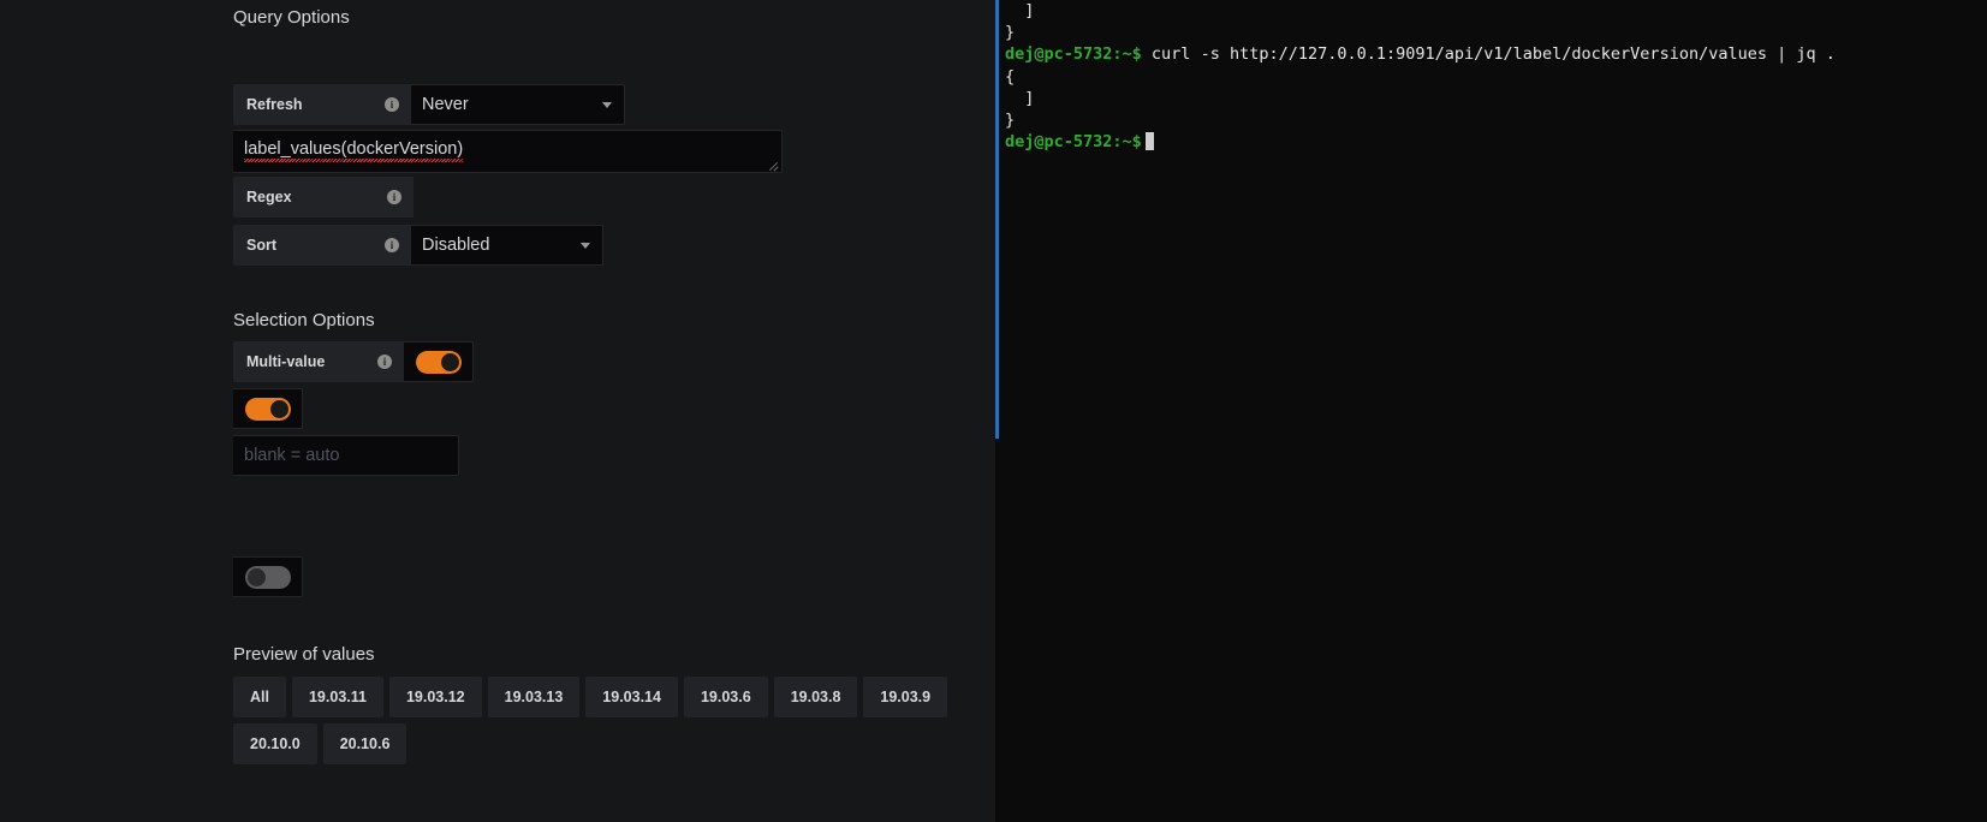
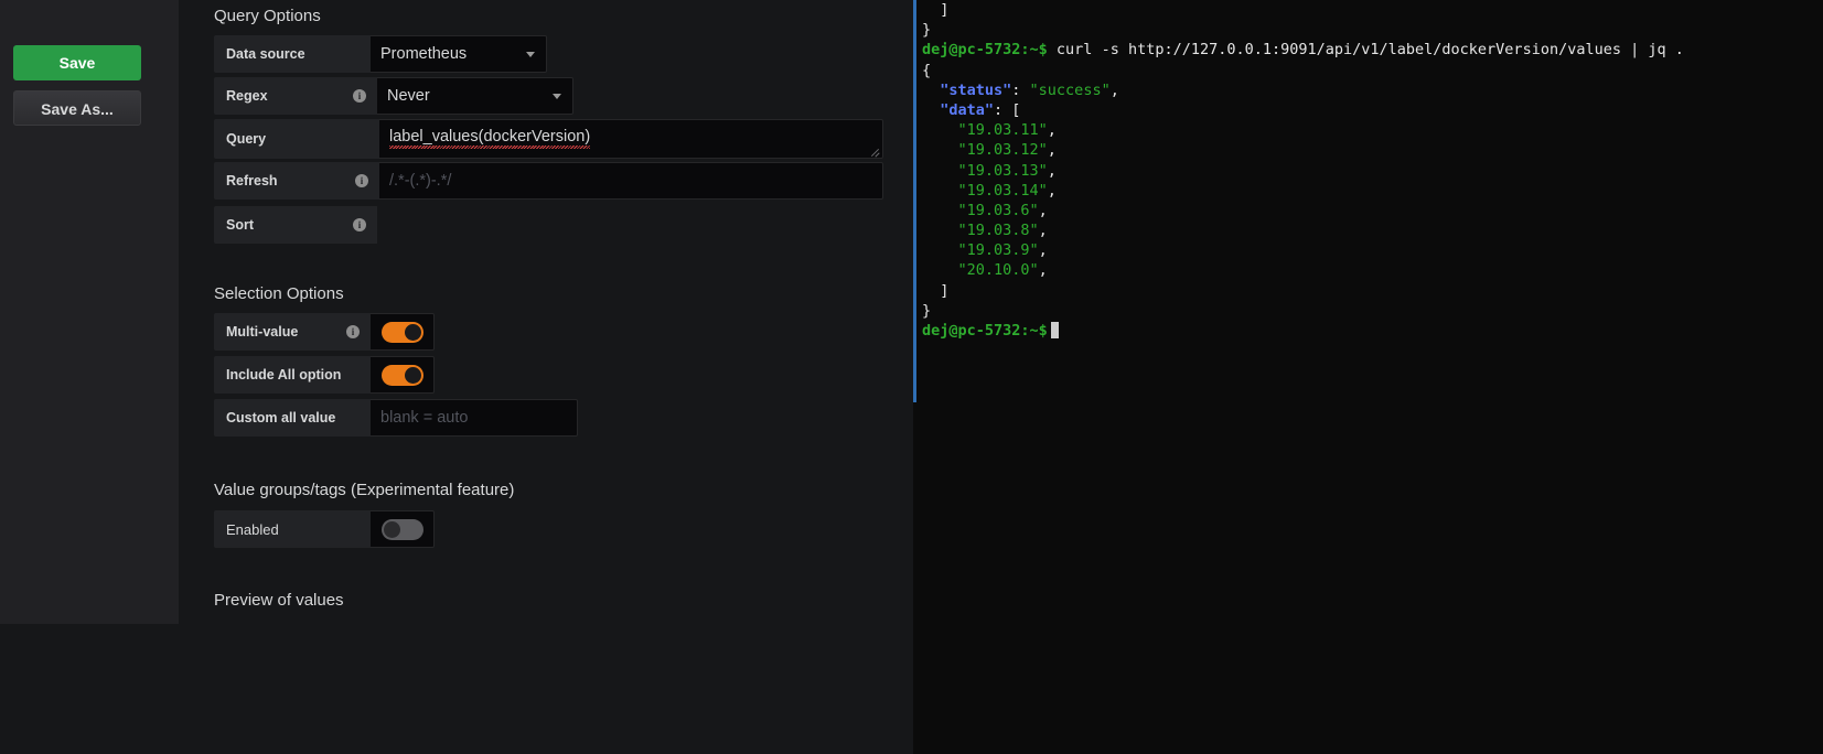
+ Save
+ Save As...
  Query Options
+ Data source
+ Prometheus
- Refresh
+ Regex
  i
  Never
+ Query
  label_values(dockerVersion)
- Regex
+ Refresh
  i
+ /.*-(.*)-.*/
  Sort
  i
- Disabled
  Selection Options
  Multi-value
  i
+ Include All option
+ Custom all value
  blank = auto
+ Value groups/tags (Experimental feature)
+ Enabled
  Preview of values
- All
- 19.03.11
- 19.03.12
- 19.03.13
- 19.03.14
- 19.03.6
- 19.03.8
- 19.03.9
- 20.10.0
- 20.10.6
  ]
  }
  dej@pc-5732:~$ curl -s http://127.0.0.1:9091/api/v1/label/dockerVersion/values | jq .
  {
+ "status": "success",
+ "data": [
+ "19.03.11",
+ "19.03.12",
+ "19.03.13",
+ "19.03.14",
+ "19.03.6",
+ "19.03.8",
+ "19.03.9",
+ "20.10.0",
  ]
  }
  dej@pc-5732:~$
